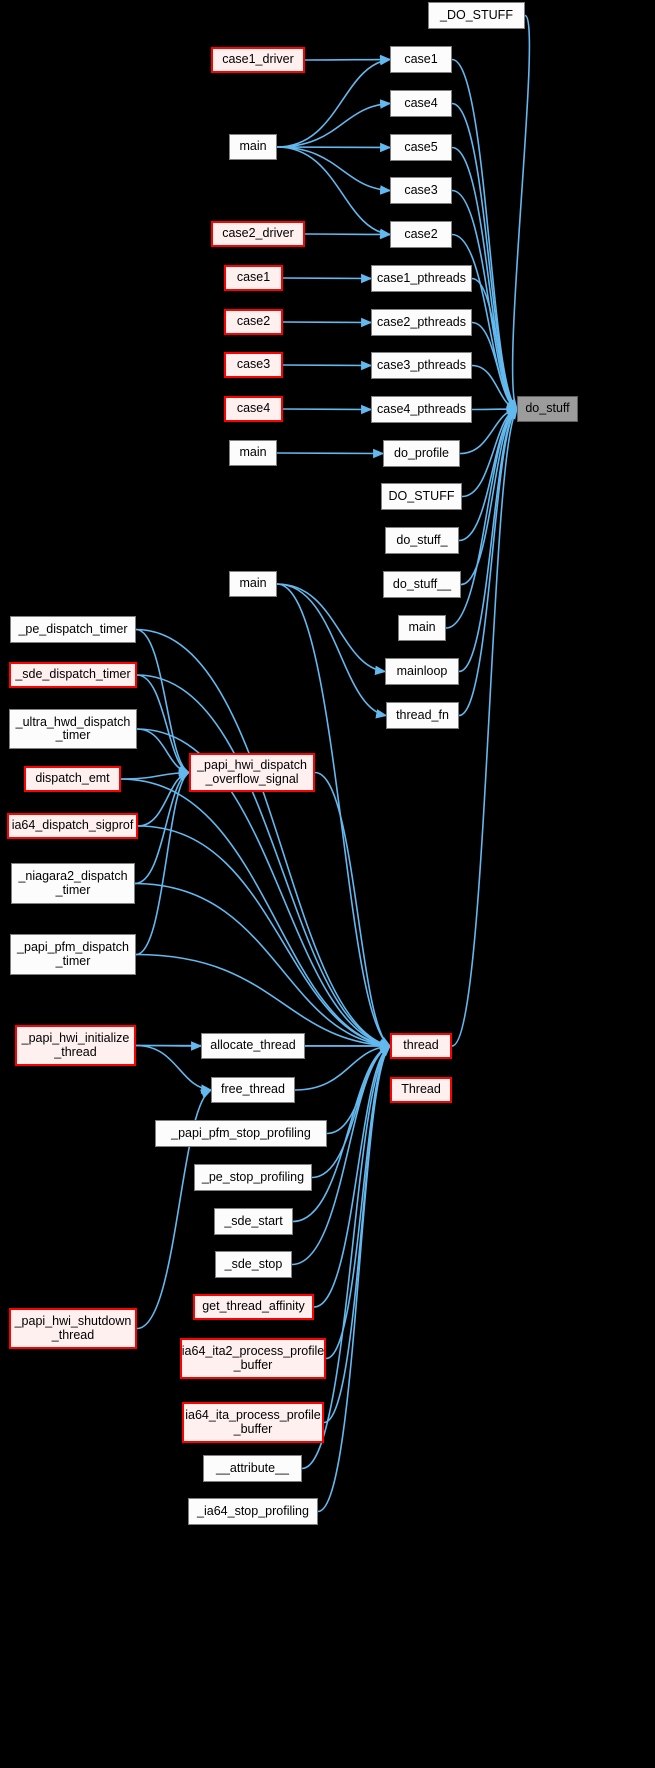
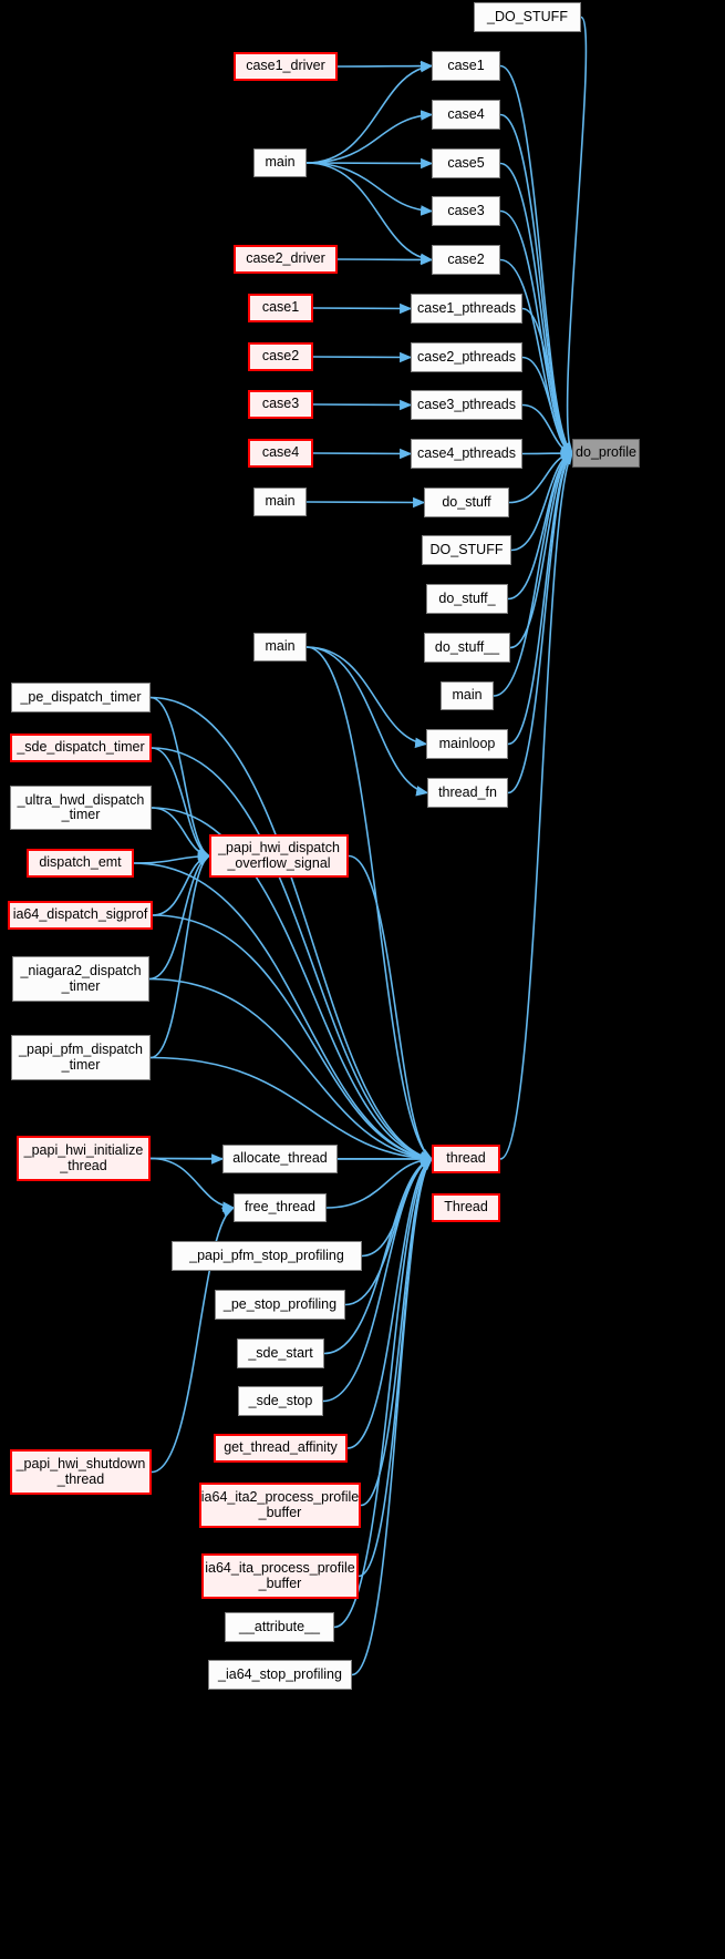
  _DO_STUFF
  case1_driver
  case1
  case4
  main
  case5
  case3
  case2_driver
  case2
  case1
  case1_pthreads
  case2
  case2_pthreads
  case3
  case3_pthreads
  case4
  case4_pthreads
- do_stuff
+ do_profile
  main
- do_profile
+ do_stuff
  DO_STUFF
  do_stuff_
  do_stuff__
  main
  main
  mainloop
  thread_fn
  _pe_dispatch_timer
  _sde_dispatch_timer
  _ultra_hwd_dispatch
  _timer
  _papi_hwi_dispatch
  _overflow_signal
  dispatch_emt
  ia64_dispatch_sigprof
  _niagara2_dispatch
  _timer
  _papi_pfm_dispatch
  _timer
  _papi_hwi_initialize
  _thread
  allocate_thread
  thread
  free_thread
  Thread
  _papi_pfm_stop_profiling
  _pe_stop_profiling
  _sde_start
  _sde_stop
  get_thread_affinity
  ia64_ita2_process_profile
  _buffer
  ia64_ita_process_profile
  _buffer
  __attribute__
  _ia64_stop_profiling
  _papi_hwi_shutdown
  _thread
